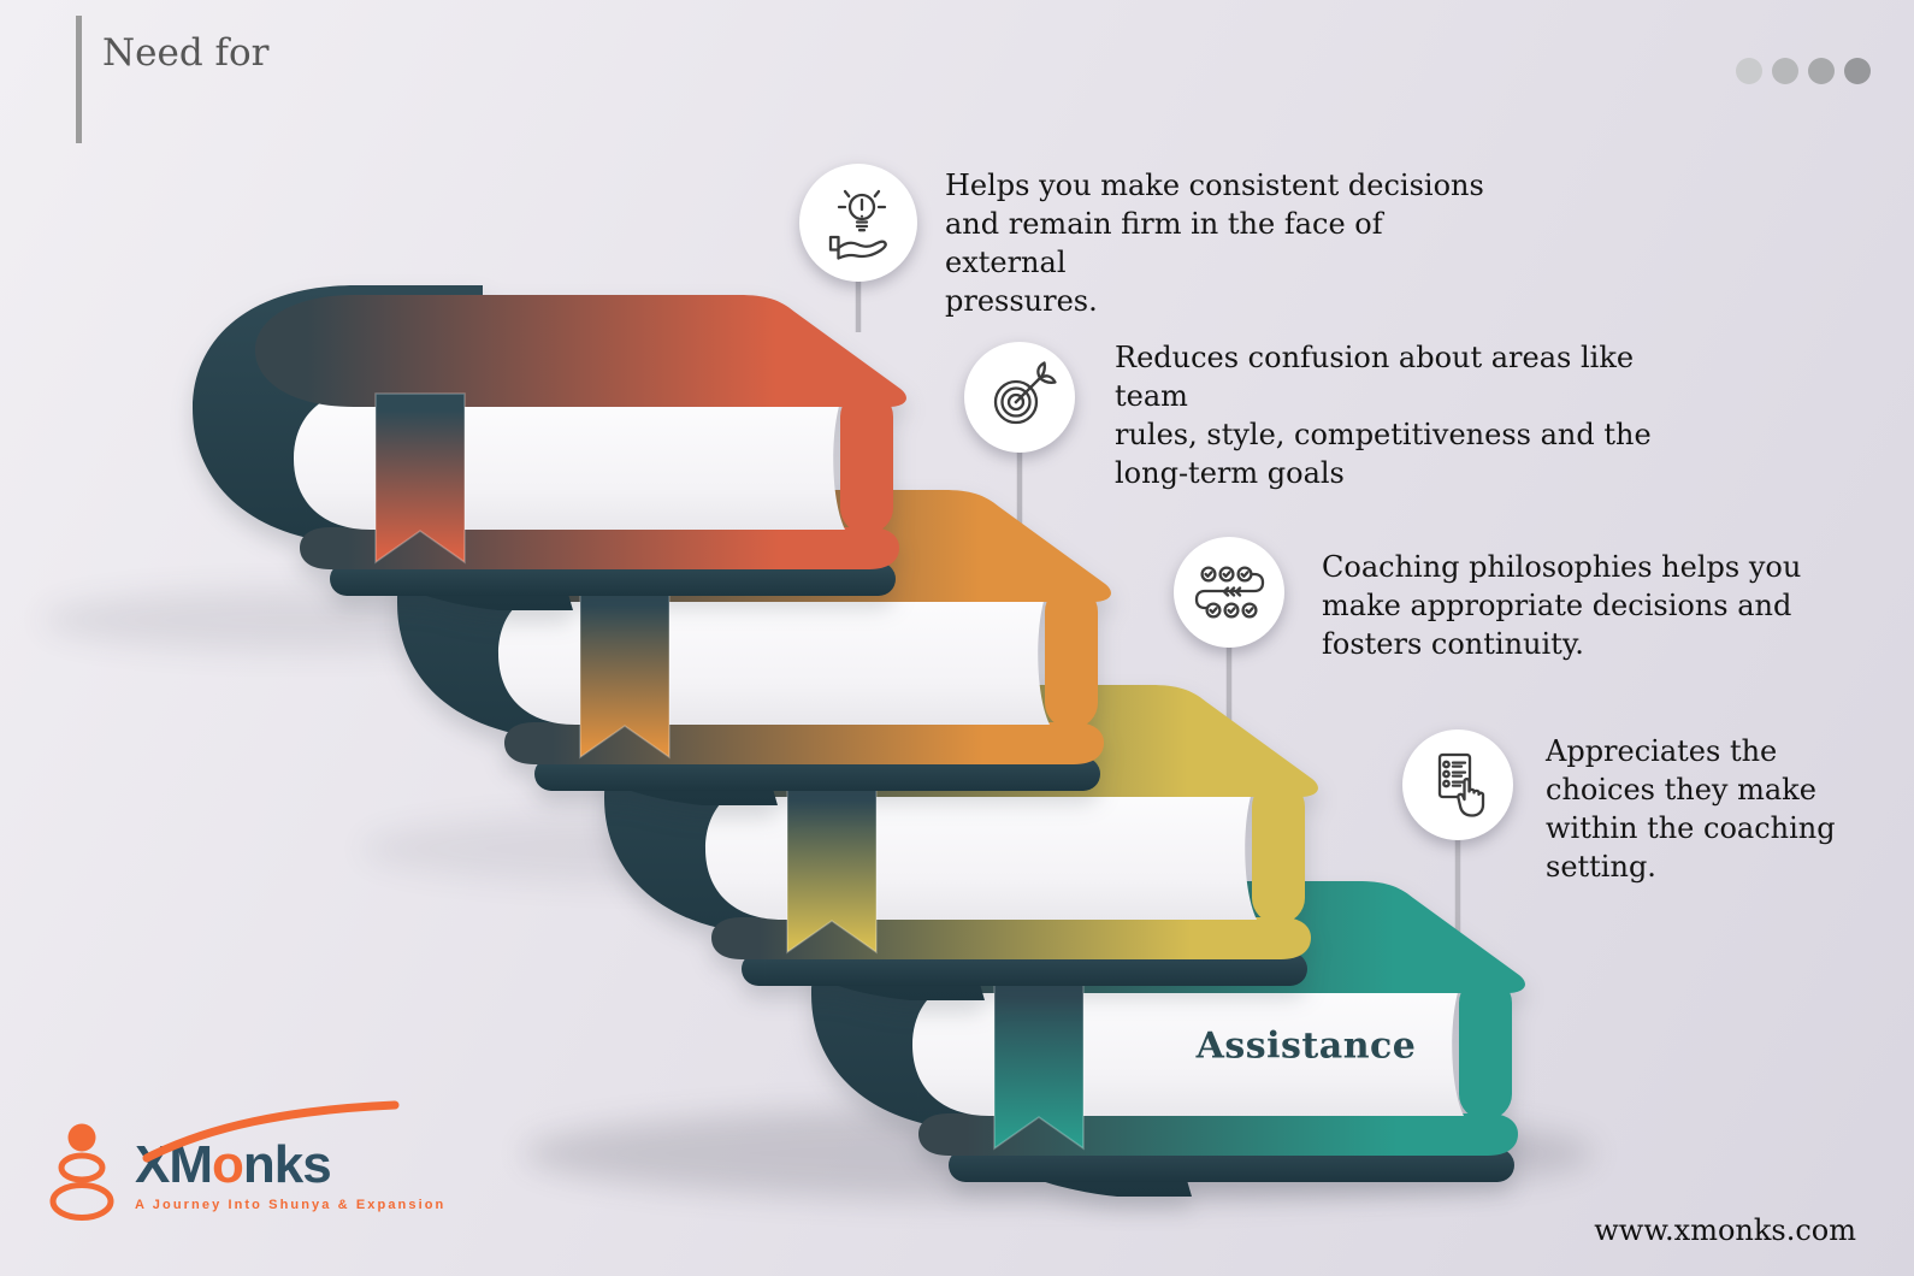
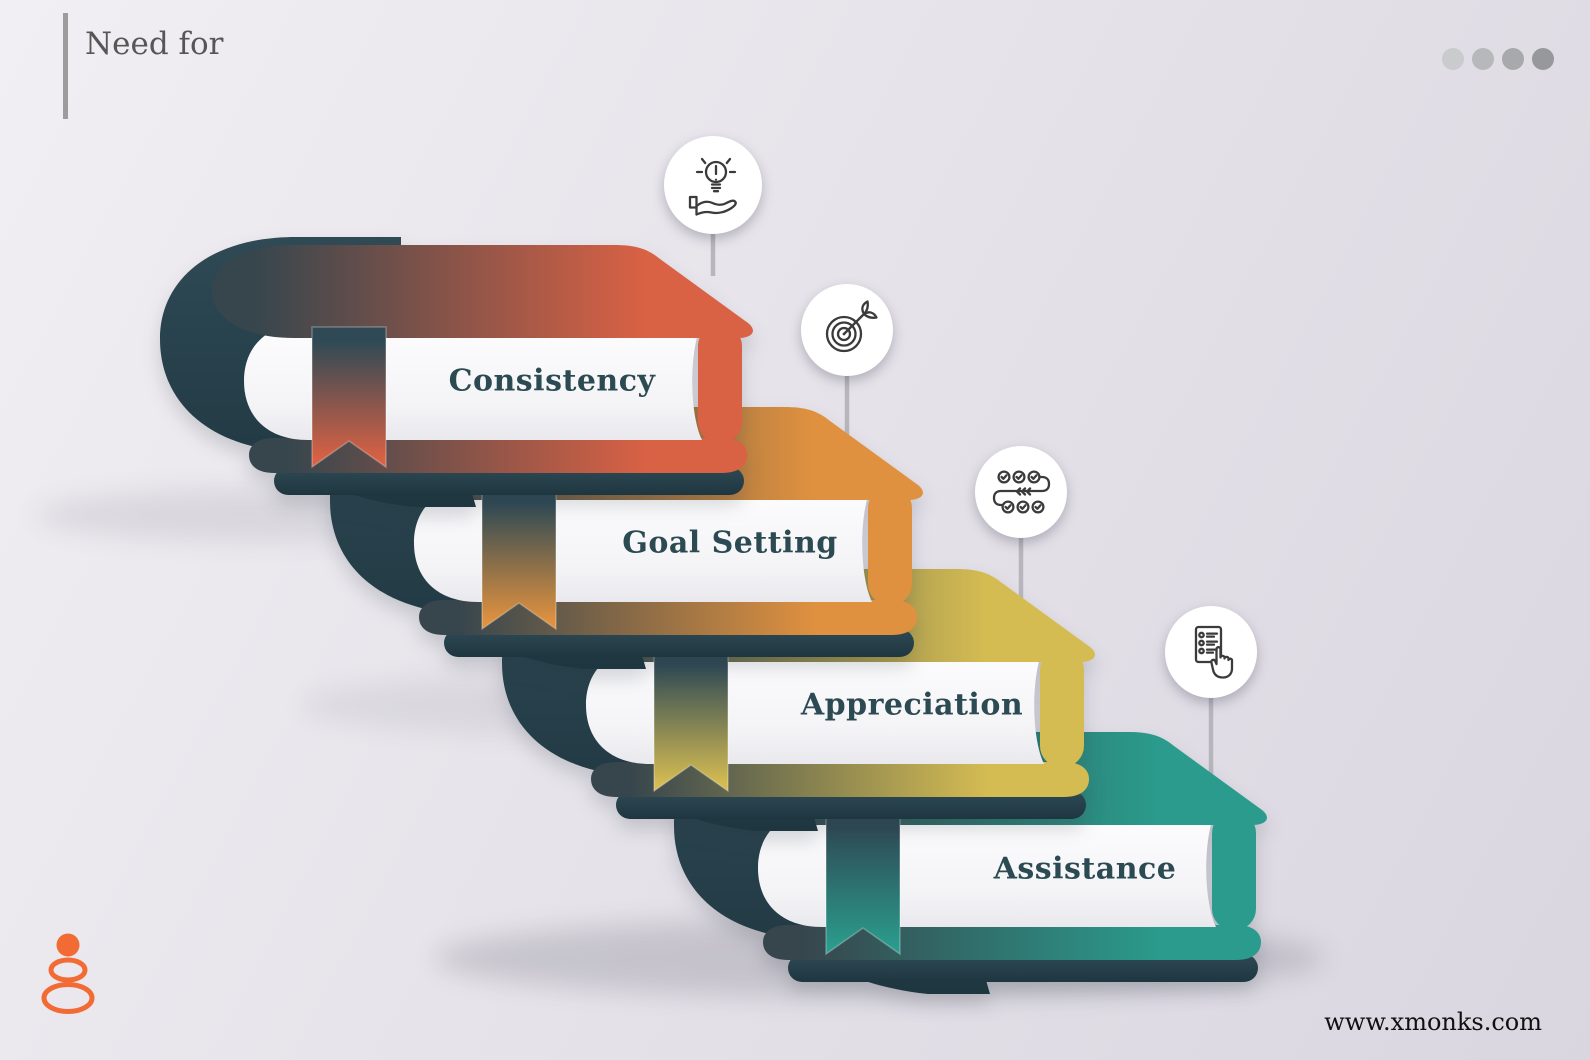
  Need for
+ Consistency
+ Goal Setting
+ Appreciation
  Assistance
- Helps you make consistent decisions
- and remain firm in the face of external
- pressures.
- Reduces confusion about areas like team
- rules, style, competitiveness and the
- long-term goals
- Coaching philosophies helps you
- make appropriate decisions and
- fosters continuity.
- Appreciates the
- choices they make
- within the coaching
- setting.
- XMonks
- A Journey Into Shunya & Expansion
  www.xmonks.com
